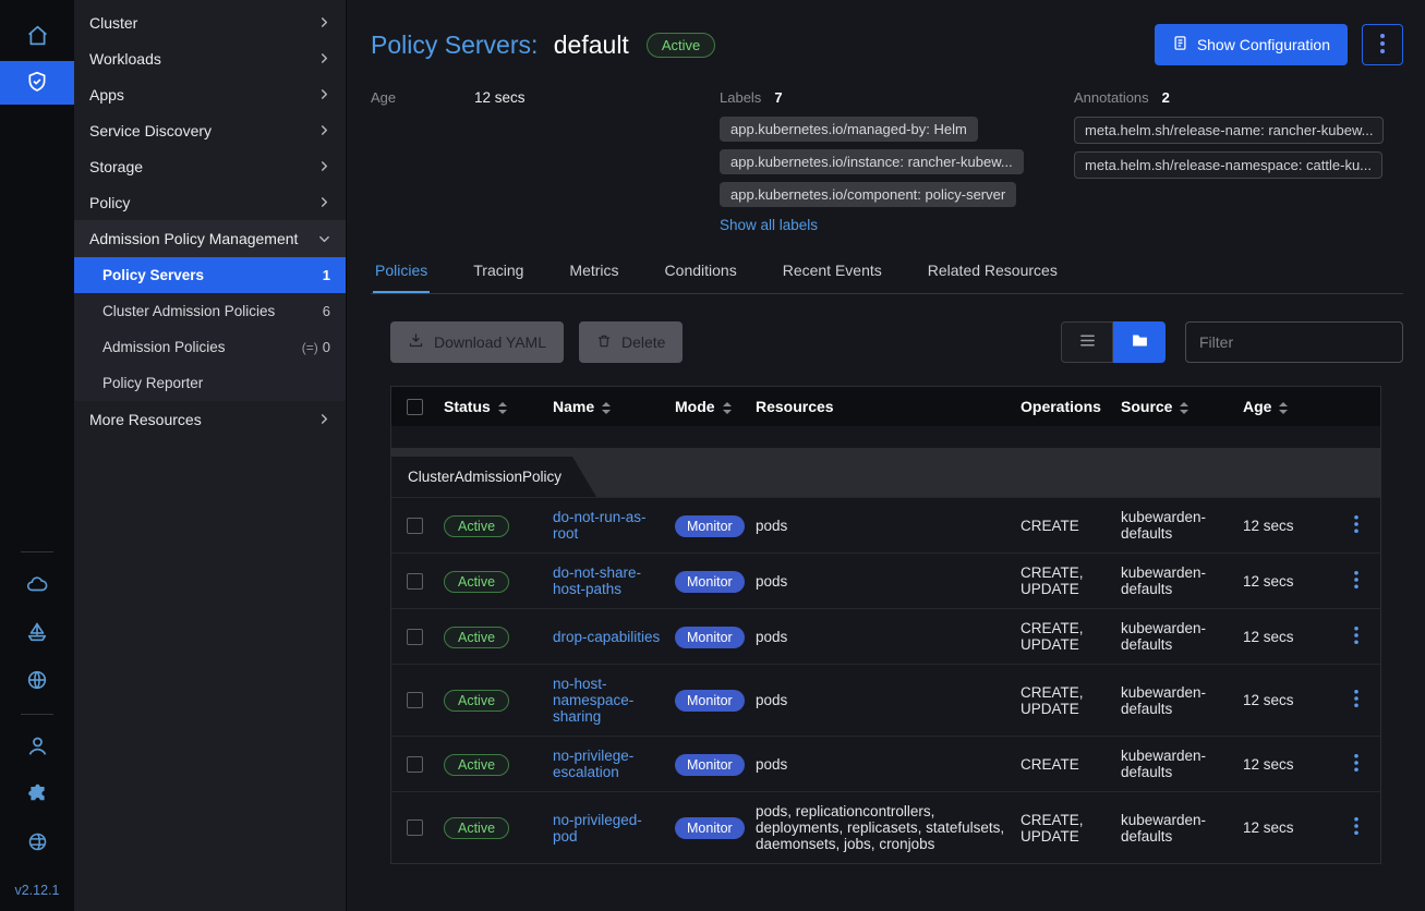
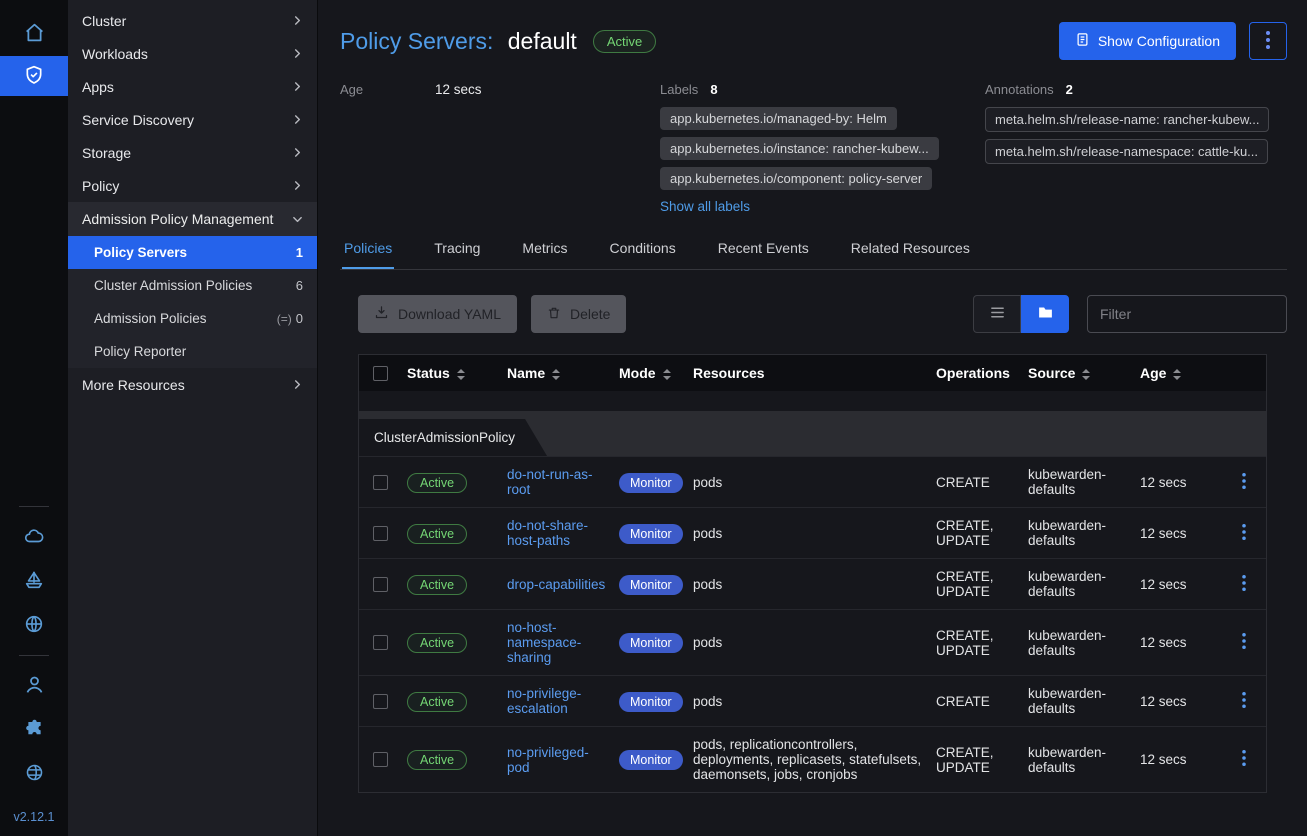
  v2.12.1
  Cluster
  Workloads
  Apps
  Service Discovery
  Storage
  Policy
  Admission Policy Management
  Policy Servers
  1
  Cluster Admission Policies
  6
  Admission Policies
  (=)
  0
  Policy Reporter
  More Resources
  Policy Servers: default
  Active
  Show Configuration
  Age
  12 secs
  Labels
- 7
+ 8
  app.kubernetes.io/managed-by: Helm
  app.kubernetes.io/instance: rancher-kubew...
  app.kubernetes.io/component: policy-server
  Show all labels
  Annotations
  2
  meta.helm.sh/release-name: rancher-kubew...
  meta.helm.sh/release-namespace: cattle-ku...
  Policies
  Tracing
  Metrics
  Conditions
  Recent Events
  Related Resources
  Download YAML
  Delete
  Filter
  	Status	Name	Mode	Resources	Operations	Source	Age
  ClusterAdmissionPolicy
  	Active	do-not-run-as-root	Monitor	pods	CREATE	kubewarden-defaults	12 secs
  	Active	do-not-share-host-paths	Monitor	pods	CREATE, UPDATE	kubewarden-defaults	12 secs
  	Active	drop-capabilities	Monitor	pods	CREATE, UPDATE	kubewarden-defaults	12 secs
  	Active	no-host-namespace-sharing	Monitor	pods	CREATE, UPDATE	kubewarden-defaults	12 secs
  	Active	no-privilege-escalation	Monitor	pods	CREATE	kubewarden-defaults	12 secs
  	Active	no-privileged-pod	Monitor	pods, replicationcontrollers, deployments, replicasets, statefulsets, daemonsets, jobs, cronjobs	CREATE, UPDATE	kubewarden-defaults	12 secs
